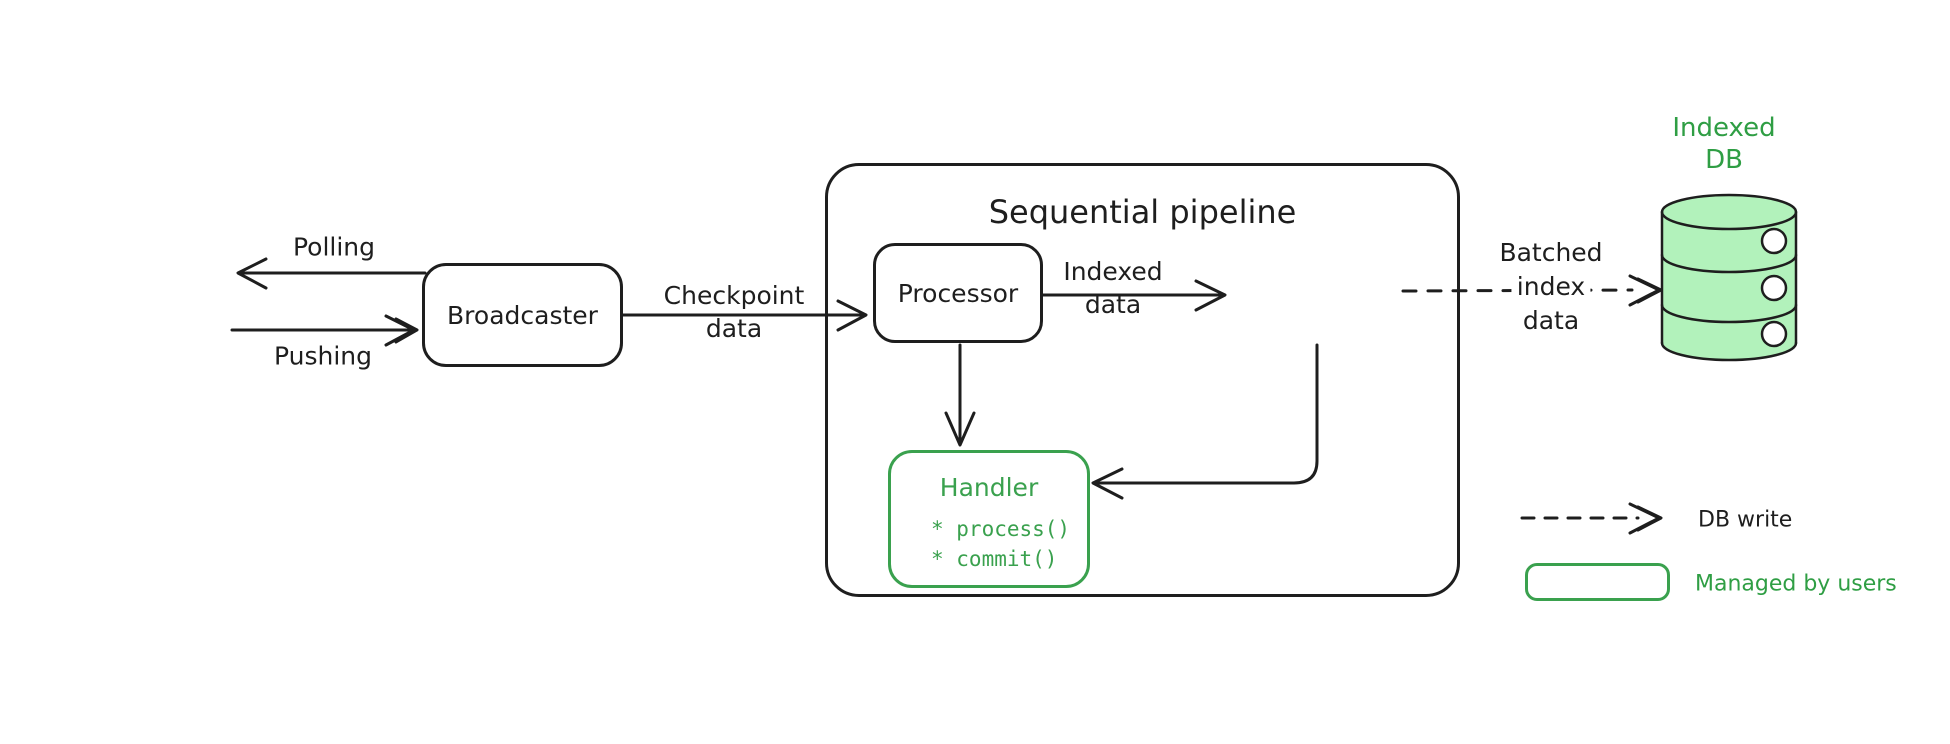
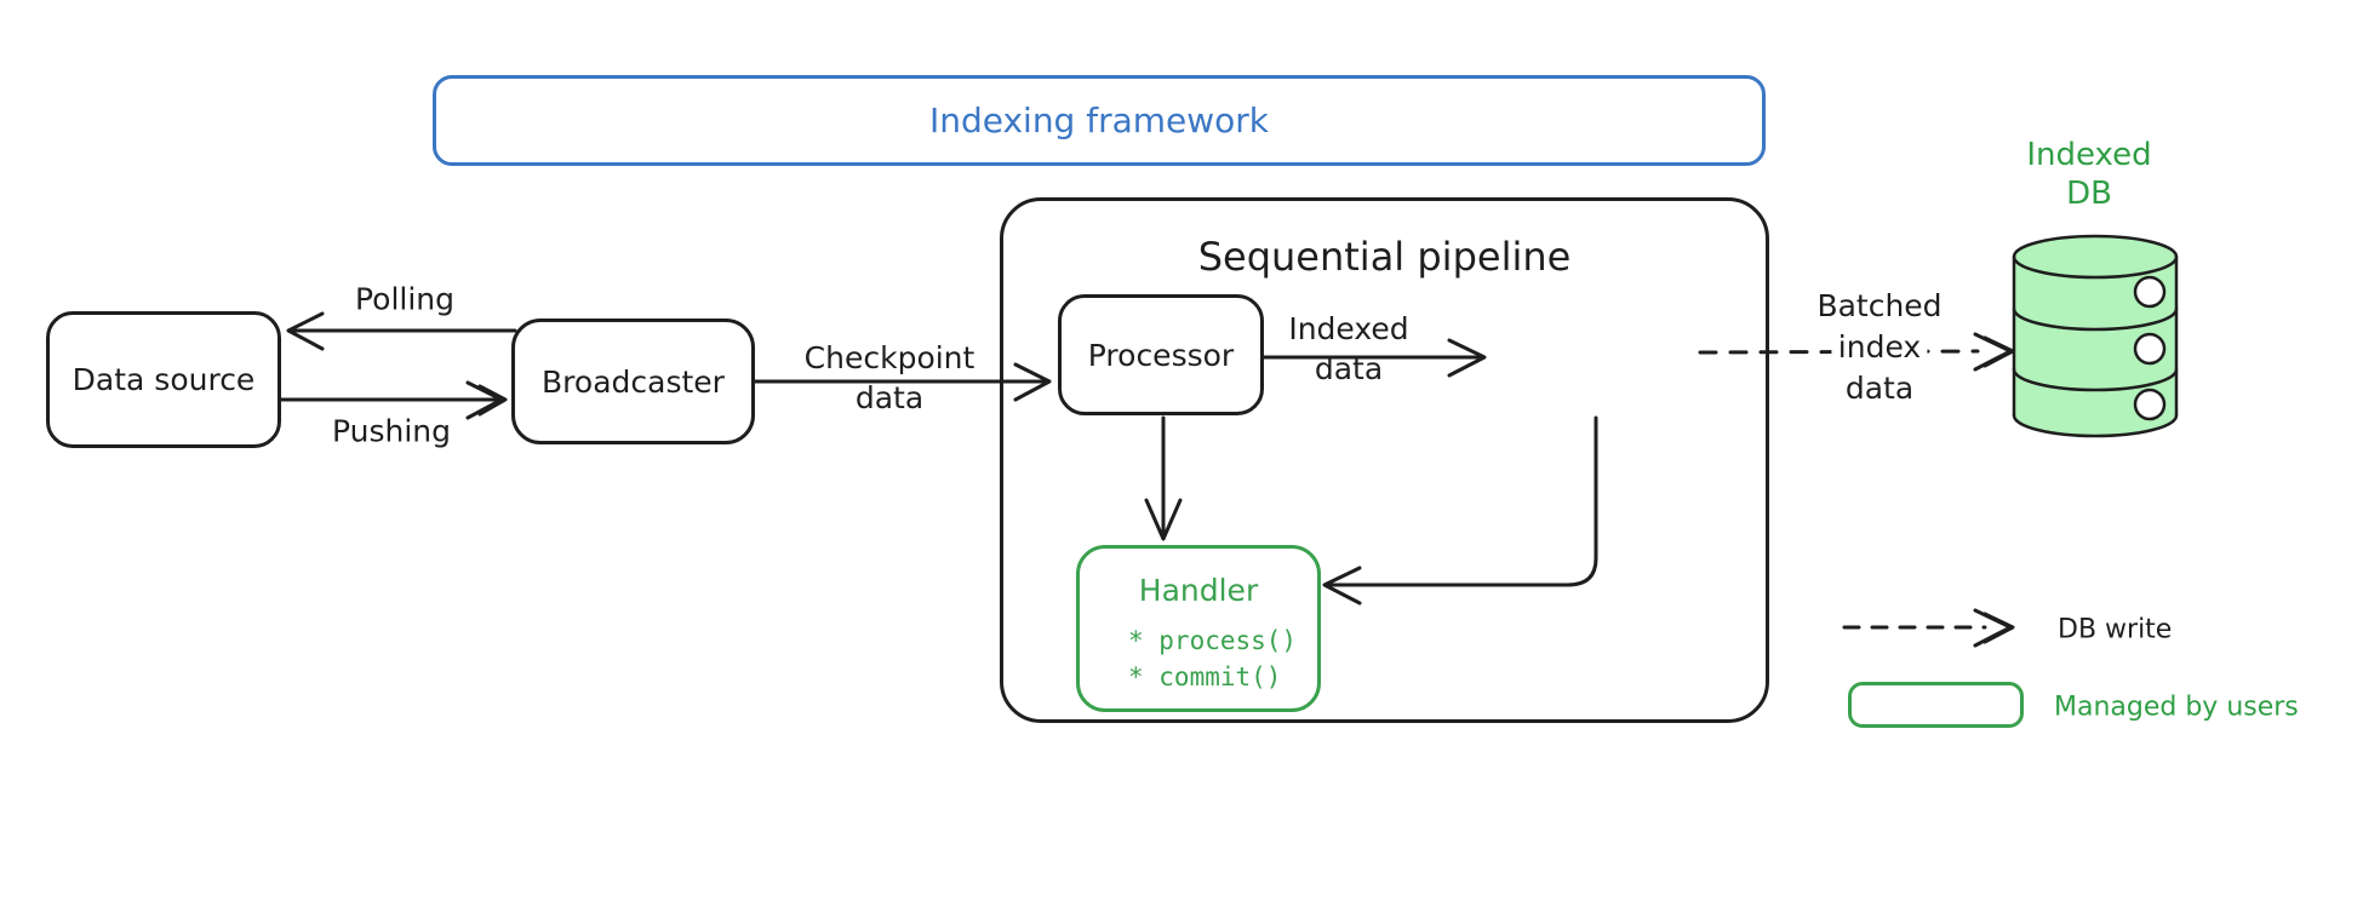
+ Indexing framework
+ Data source
  Broadcaster
  Sequential pipeline
  Processor
  Handler
  * process()
  * commit()
  Polling
  Pushing
  Checkpoint
  data
  Indexed
  data
  Batched
  index
  data
  Indexed
  DB
  DB write
  Managed by users
